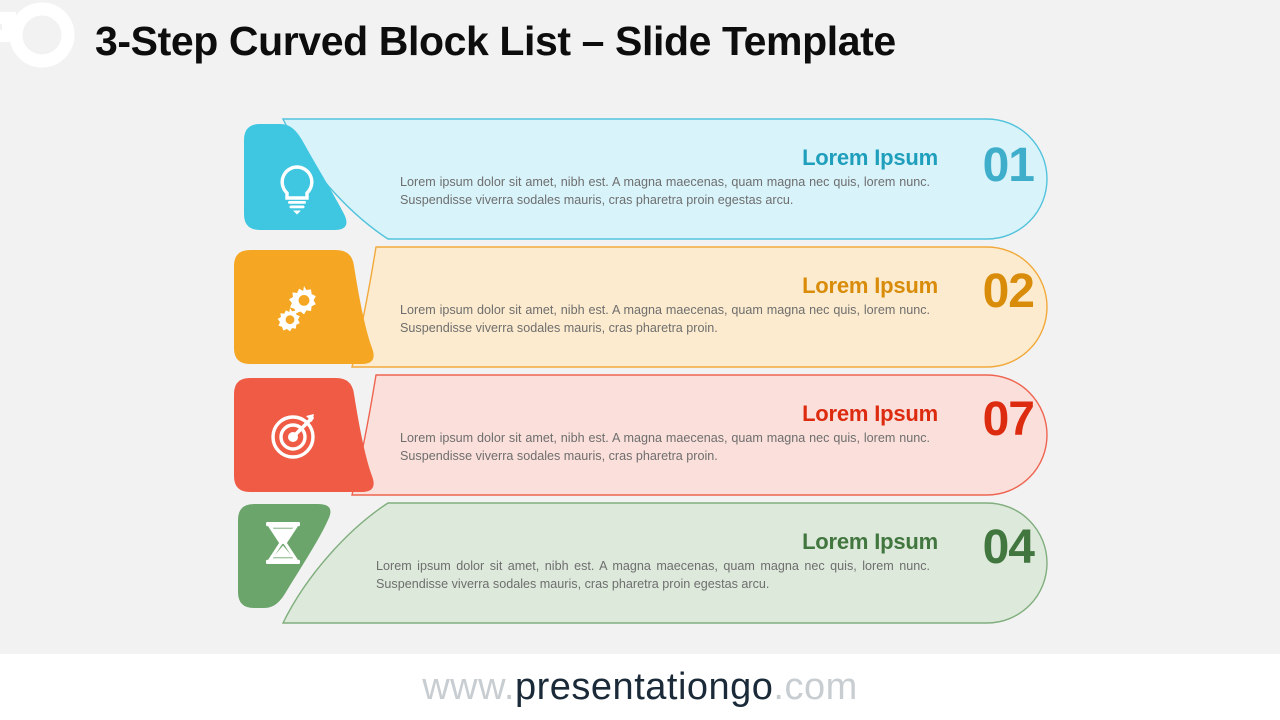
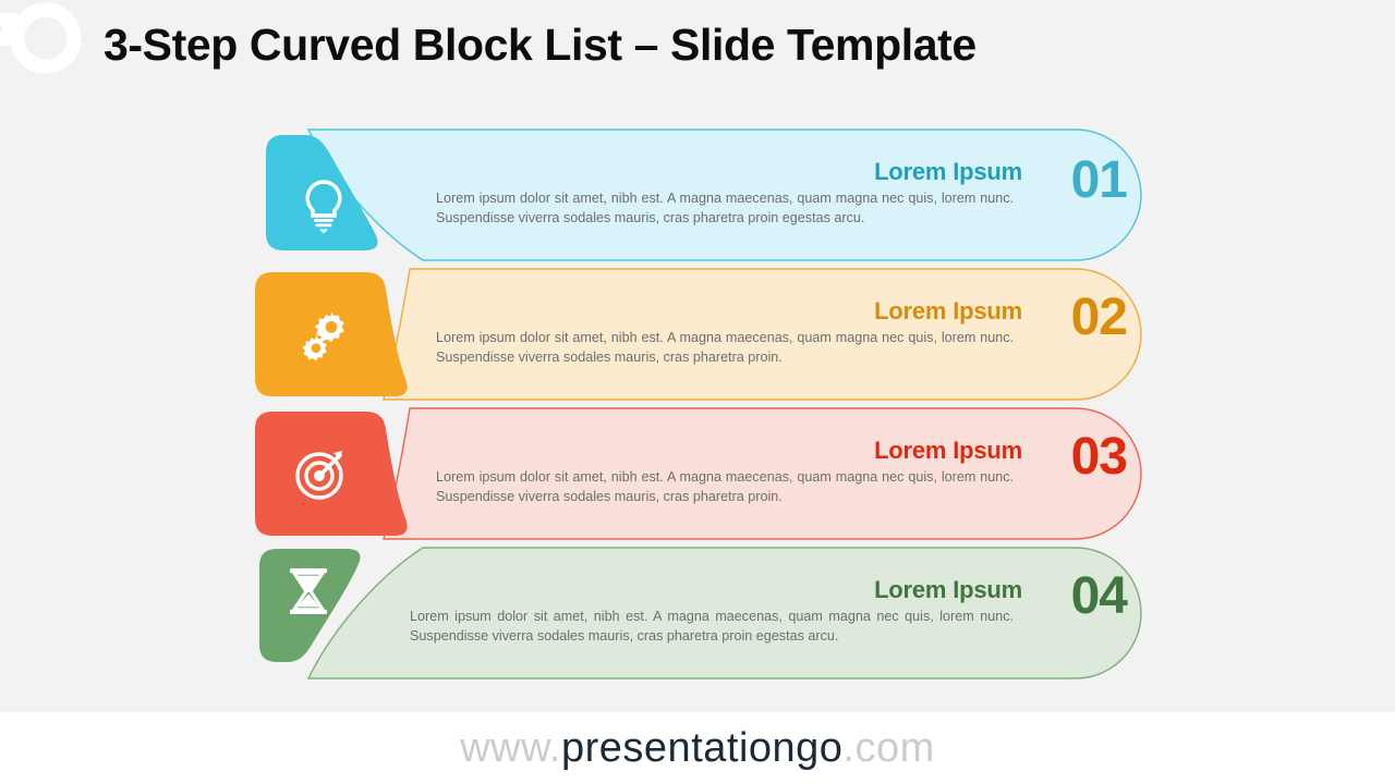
  3-Step Curved Block List – Slide Template
  Lorem Ipsum
  Lorem ipsum dolor sit amet, nibh est. A magna maecenas, quam magna nec quis, lorem nunc. Suspendisse viverra sodales mauris, cras pharetra proin egestas arcu.
  01
  Lorem Ipsum
  Lorem ipsum dolor sit amet, nibh est. A magna maecenas, quam magna nec quis, lorem nunc. Suspendisse viverra sodales mauris, cras pharetra proin.
  02
  Lorem Ipsum
  Lorem ipsum dolor sit amet, nibh est. A magna maecenas, quam magna nec quis, lorem nunc. Suspendisse viverra sodales mauris, cras pharetra proin.
- 07
+ 03
  Lorem Ipsum
  Lorem ipsum dolor sit amet, nibh est. A magna maecenas, quam magna nec quis, lorem nunc. Suspendisse viverra sodales mauris, cras pharetra proin egestas arcu.
  04
  www.presentationgo.com
